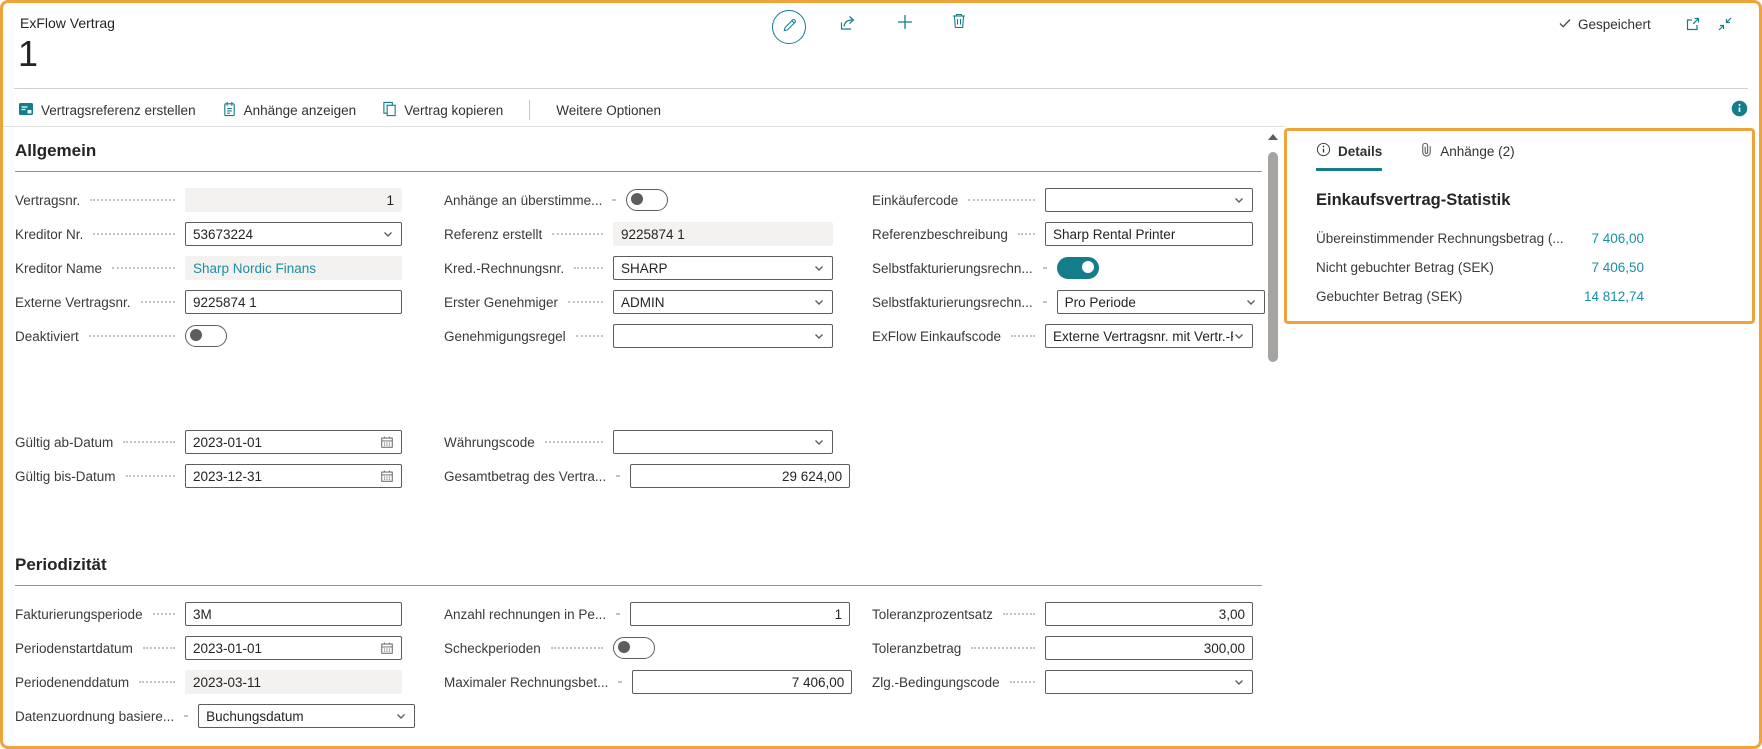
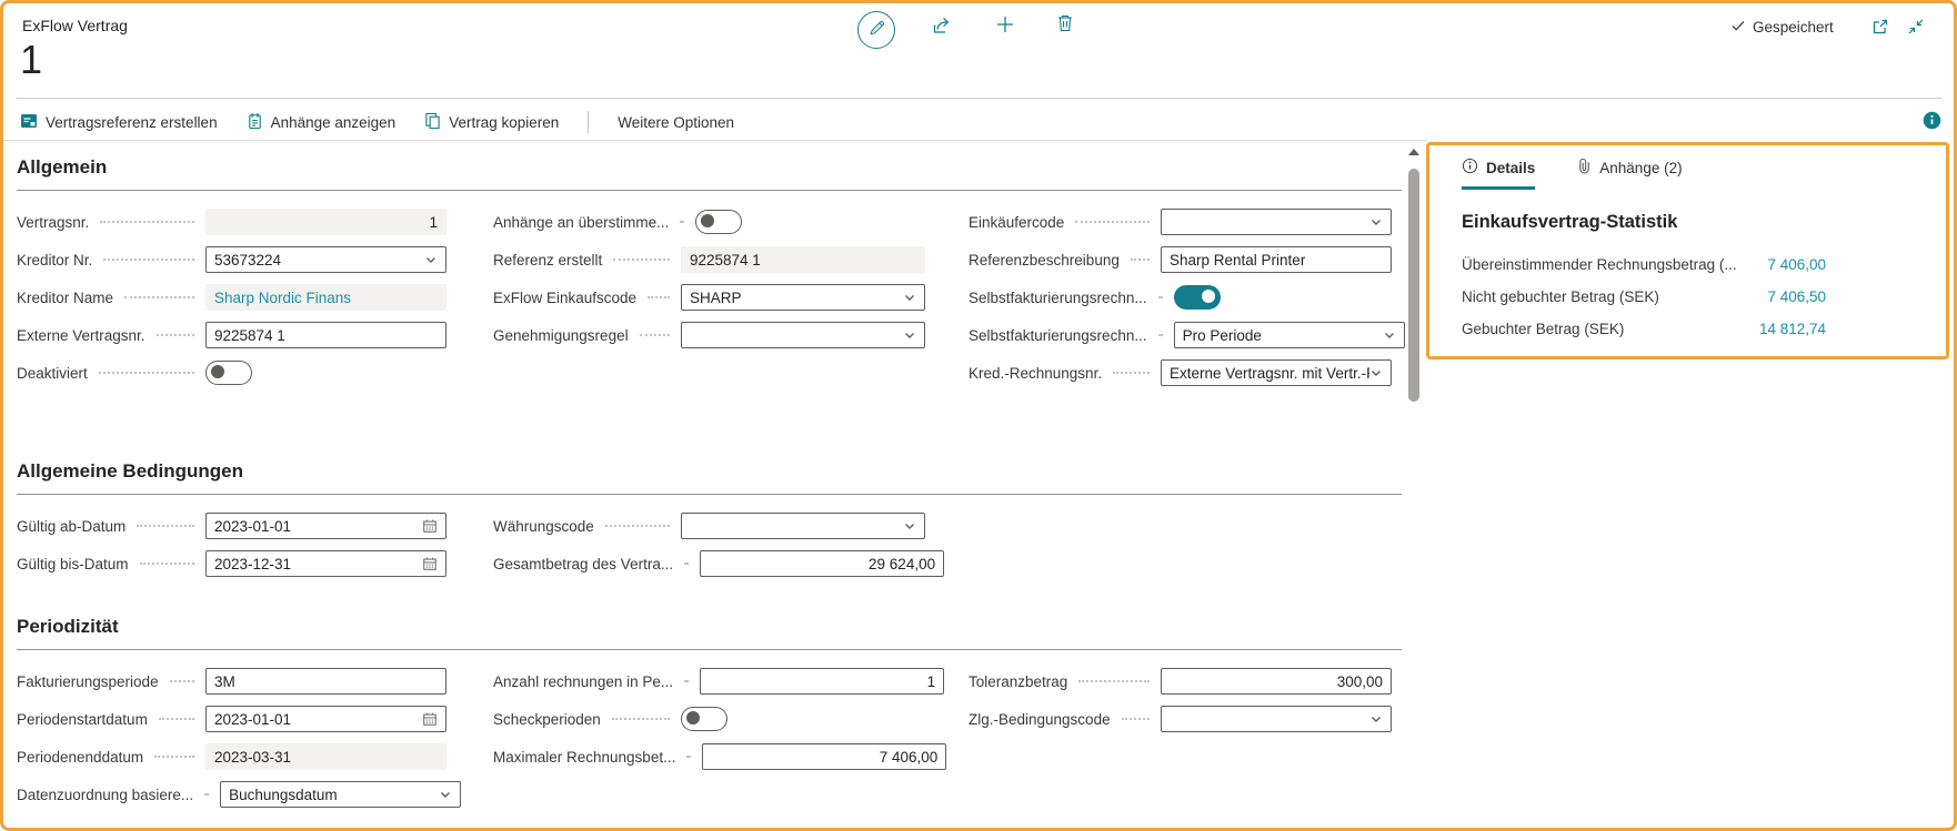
  ExFlow Vertrag
  1
  Gespeichert
  Vertragsreferenz erstellen
  Anhänge anzeigen
  Vertrag kopieren
  Weitere Optionen
  Allgemein
  Vertragsnr.
  1
  Kreditor Nr.
  53673224
  Kreditor Name
  Sharp Nordic Finans
  Externe Vertragsnr.
  9225874 1
  Deaktiviert
  Anhänge an überstimme...
  Referenz erstellt
  9225874 1
- Kred.-Rechnungsnr.
+ ExFlow Einkaufscode
  SHARP
- Erster Genehmiger
- ADMIN
  Genehmigungsregel
  Einkäufercode
  Referenzbeschreibung
  Sharp Rental Printer
  Selbstfakturierungsrechn...
  Selbstfakturierungsrechn...
  Pro Periode
- ExFlow Einkaufscode
+ Kred.-Rechnungsnr.
  Externe Vertragsnr. mit Vertr.-
+ Allgemeine Bedingungen
  Gültig ab-Datum
  2023-01-01
  Gültig bis-Datum
  2023-12-31
  Währungscode
  Gesamtbetrag des Vertra...
  29 624,00
  Periodizität
  Fakturierungsperiode
  3M
  Periodenstartdatum
  2023-01-01
  Periodenenddatum
- 2023-03-11
+ 2023-03-31
  Datenzuordnung basiere...
  Buchungsdatum
  Anzahl rechnungen in Pe...
  1
  Scheckperioden
  Maximaler Rechnungsbet...
  7 406,00
- Toleranzprozentsatz
- 3,00
  Toleranzbetrag
  300,00
  Zlg.-Bedingungscode
  Details
  Anhänge (2)
  Einkaufsvertrag-Statistik
  Übereinstimmender Rechnungsbetrag (...
  7 406,00
  Nicht gebuchter Betrag (SEK)
  7 406,50
  Gebuchter Betrag (SEK)
  14 812,74
